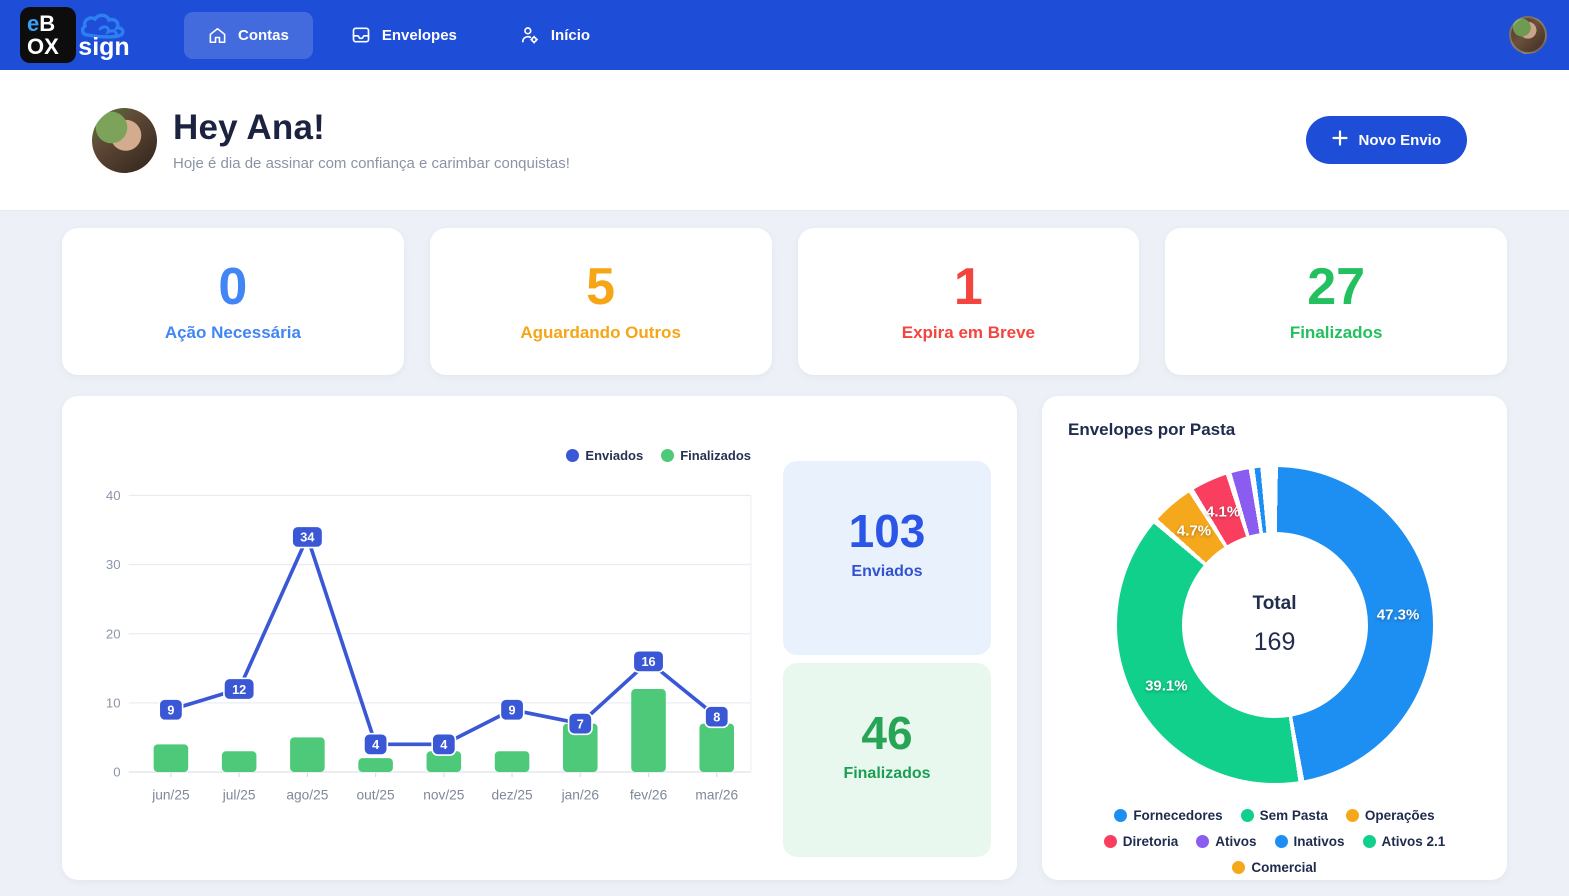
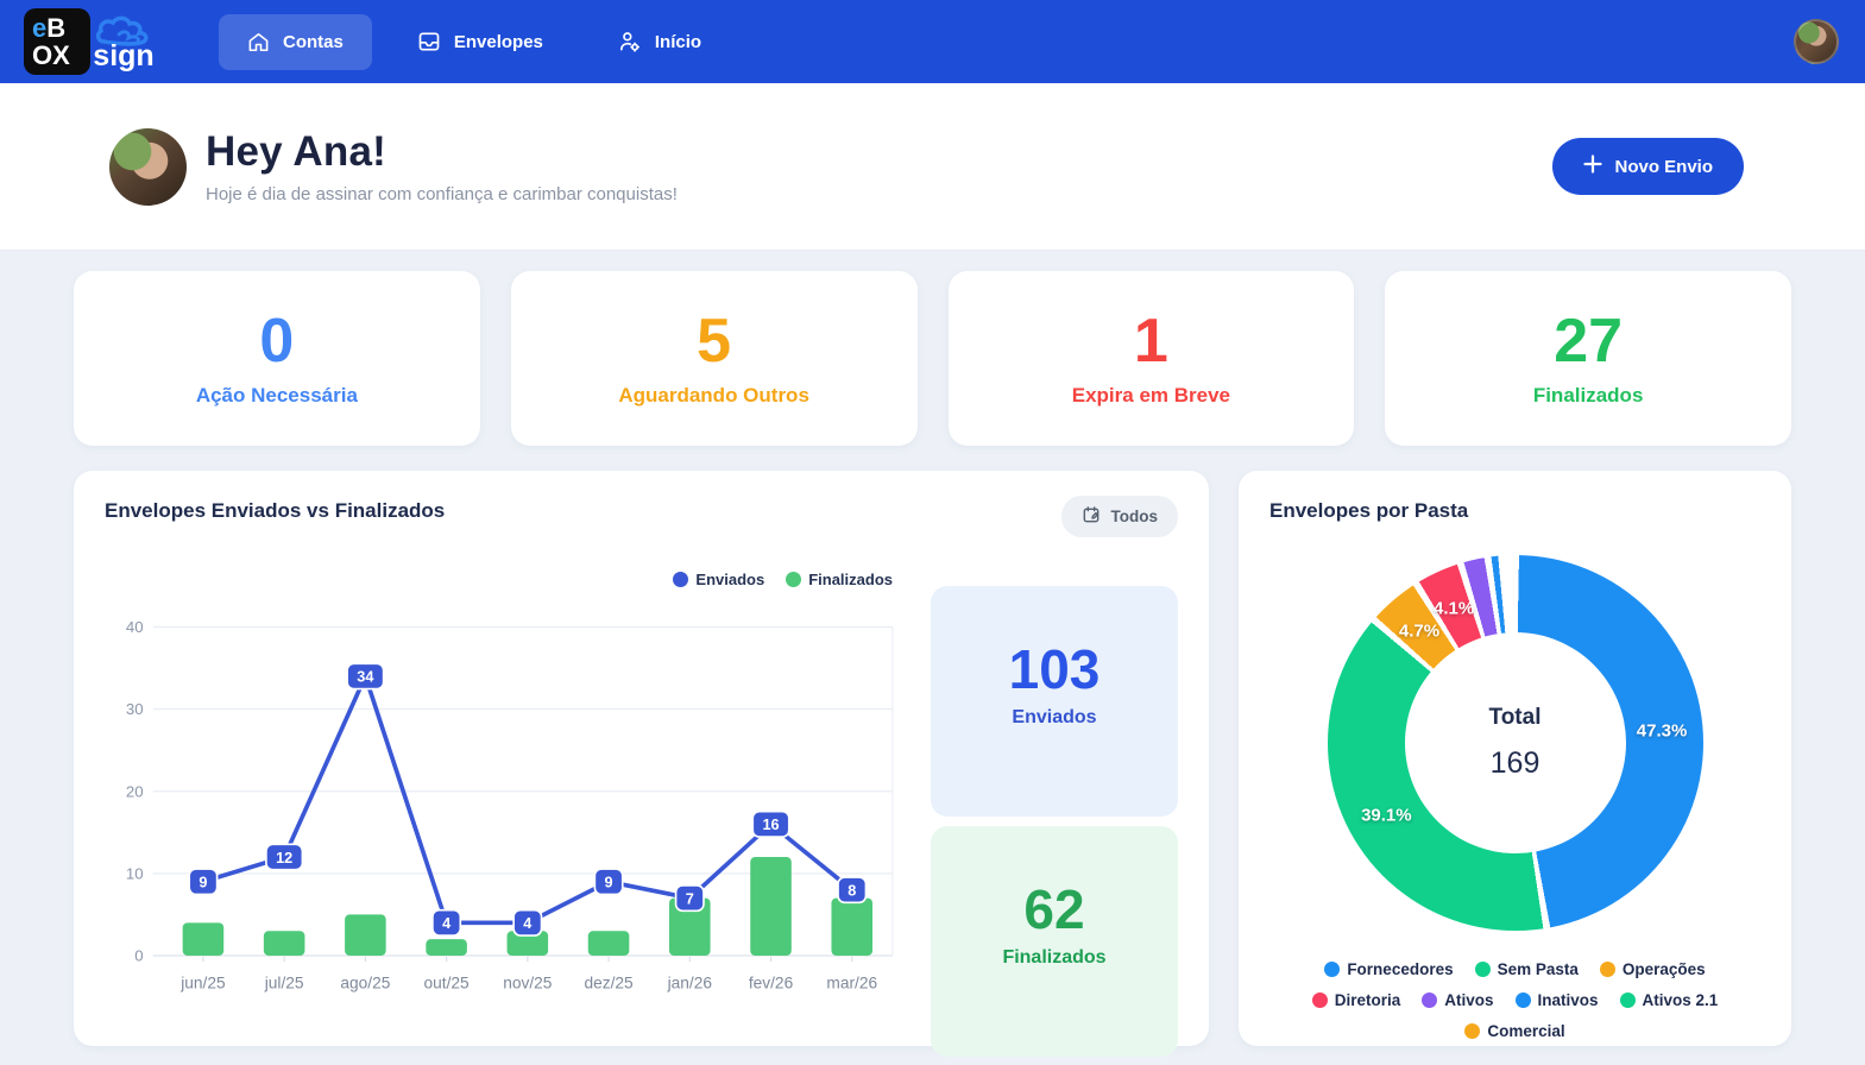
  eB
  OX
  sign
  Contas
  Envelopes
  Início
  Hey Ana!
  Hoje é dia de assinar com confiança e carimbar conquistas!
  Novo Envio
  0
  Ação Necessária
  5
  Aguardando Outros
  1
  Expira em Breve
  27
  Finalizados
+ Envelopes Enviados vs Finalizados
+ Todos
  Enviados
  Finalizados
  0
  10
  20
  30
  40
  9
  12
  34
  4
  4
  9
  7
  16
  8
  jun/25
  jul/25
  ago/25
  out/25
  nov/25
  dez/25
  jan/26
  fev/26
  mar/26
  103
  Enviados
- 46
+ 62
  Finalizados
  Envelopes por Pasta
  Total
  169
  47.3%
  39.1%
  4.7%
  4.1%
  Fornecedores
  Sem Pasta
  Operações
  Diretoria
  Ativos
  Inativos
  Ativos 2.1
  Comercial
